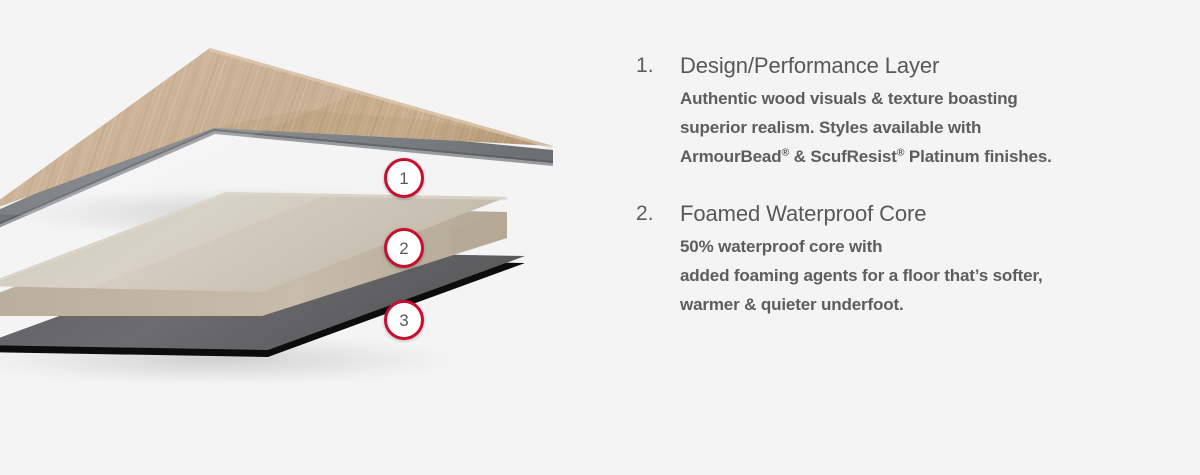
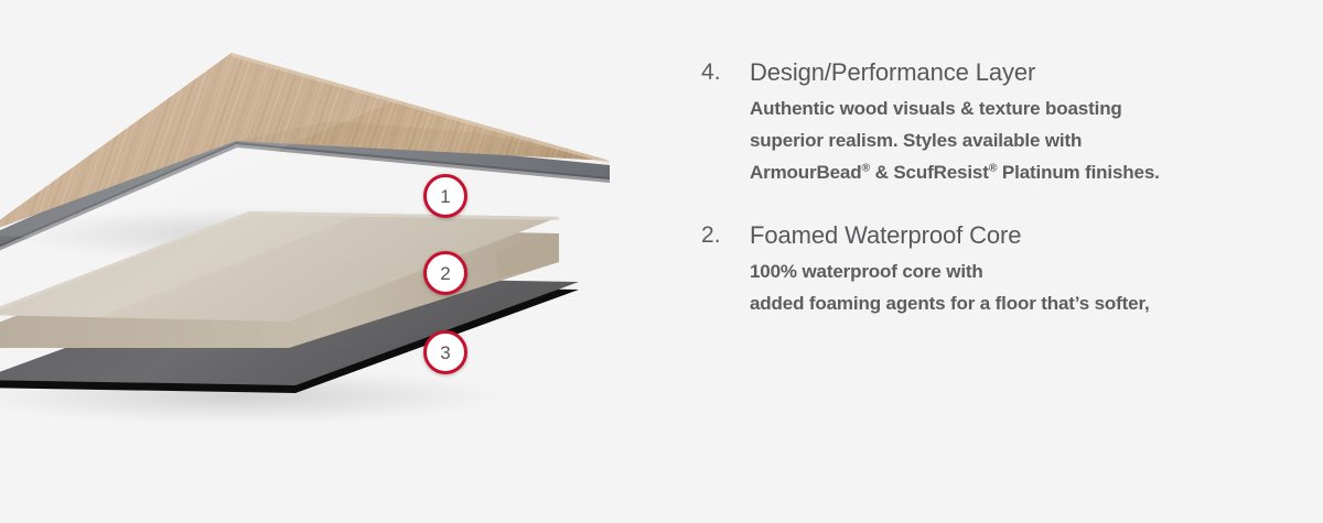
  1
  2
  3
- 1.
+ 4.
  Design/Performance Layer
  Authentic wood visuals & texture boasting
  superior realism. Styles available with
  ArmourBead® & ScufResist® Platinum finishes.
  2.
  Foamed Waterproof Core
- 50% waterproof core with
+ 100% waterproof core with
  added foaming agents for a floor that’s softer,
- warmer & quieter underfoot.
